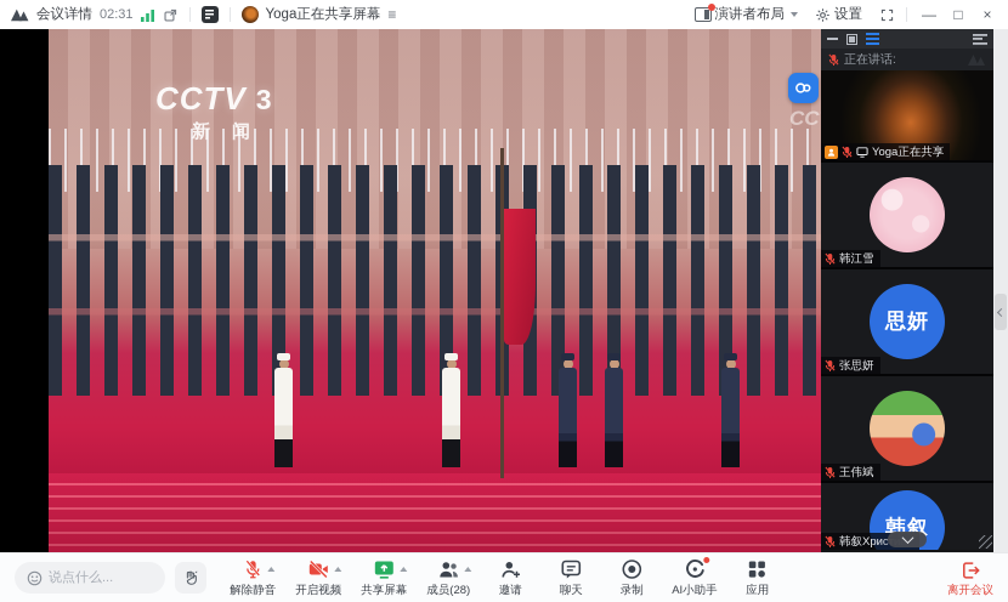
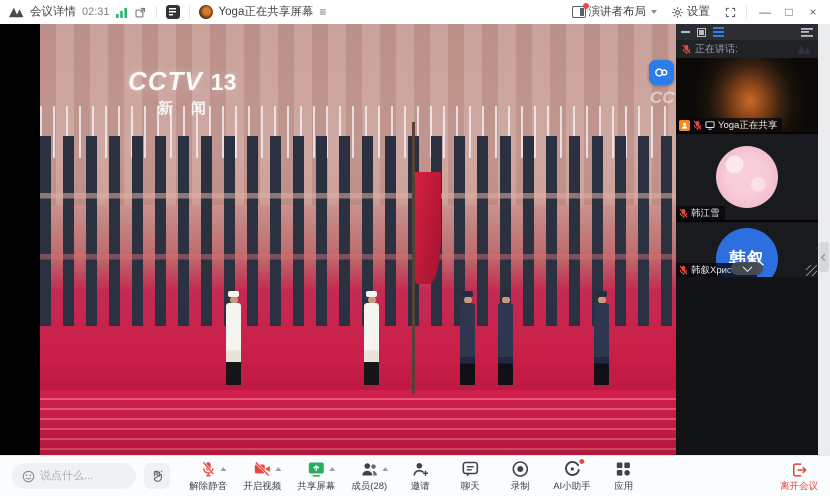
  会议详情
  02:31
  Yoga正在共享屏幕
  ≡
  演讲者布局
  设置
  —
  □
  ×
- CCTV 3
+ CCTV 13
  新闻
  正在讲话:
  Yoga正在共享
  韩江雪
- 思妍
- 张思妍
- 王伟斌
  韩叙
  说点什么...
  解除静音
  开启视频
  共享屏幕
  成员(28)
  邀请
  聊天
  录制
  AI小助手
  应用
  离开会议
